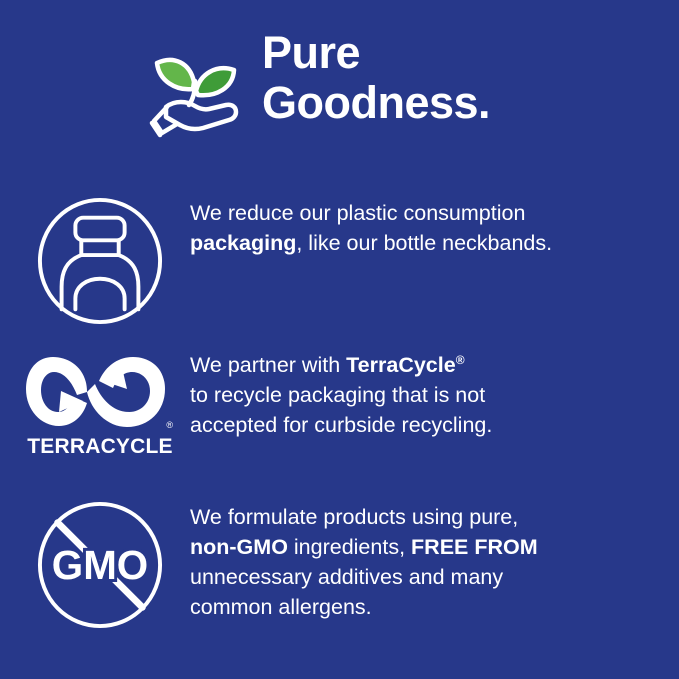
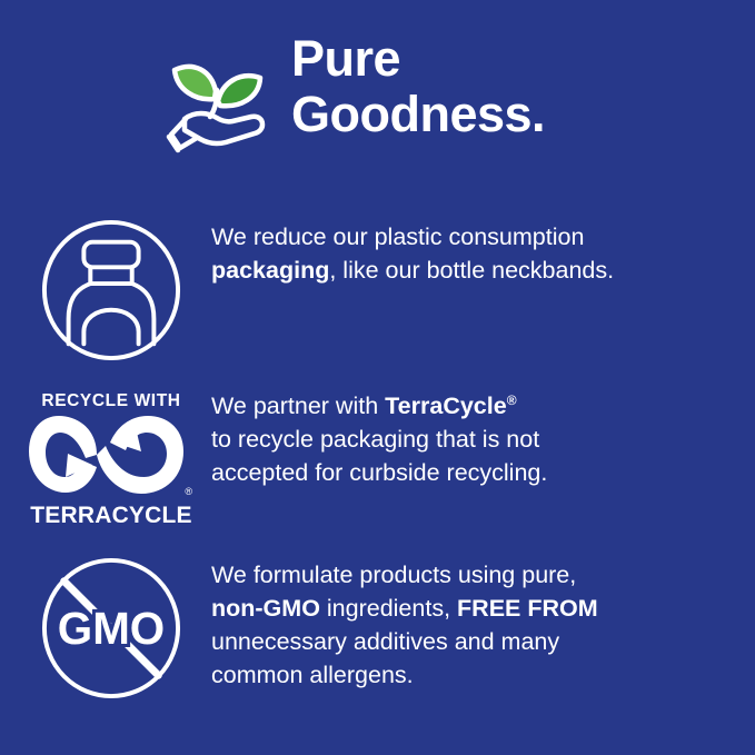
  Pure
  Goodness.
  We reduce our plastic consumption
  packaging, like our bottle neckbands.
+ RECYCLE WITH
  ®
  TERRACYCLE
  We partner with TerraCycle®
  to recycle packaging that is not
  accepted for curbside recycling.
  GMO
  We formulate products using pure,
  non-GMO ingredients, FREE FROM
  unnecessary additives and many
  common allergens.
